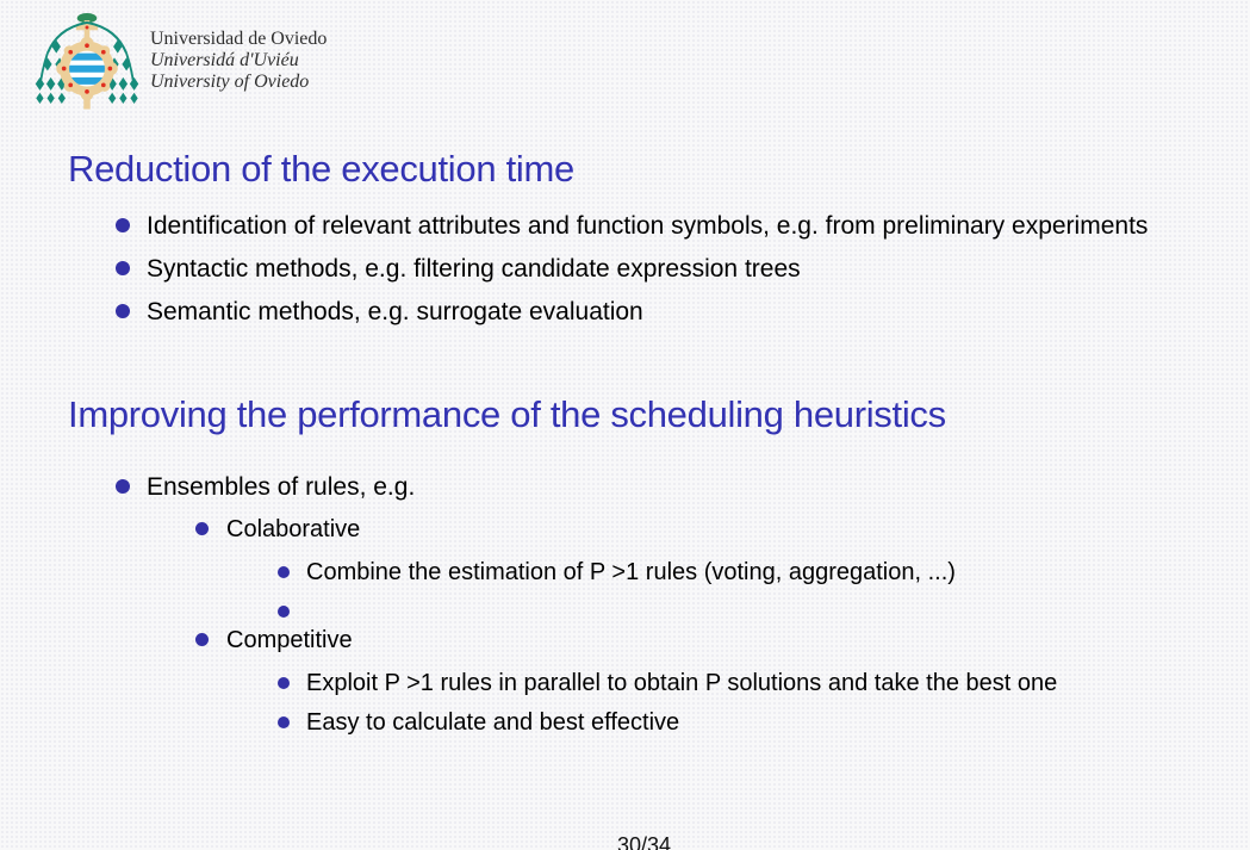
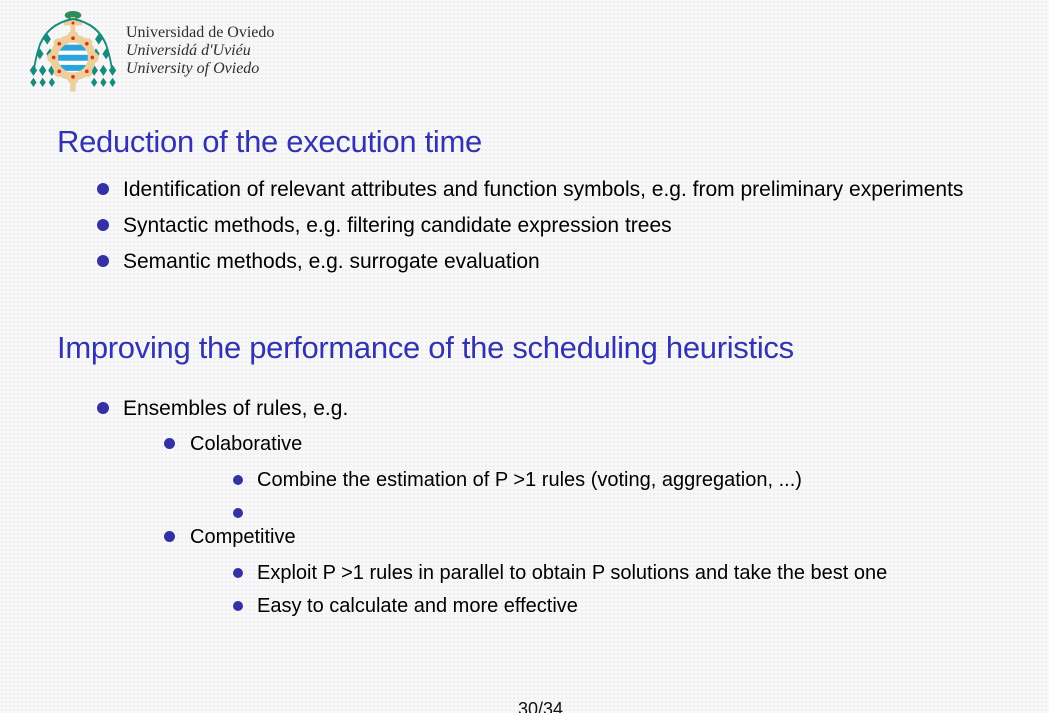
  Universidad de Oviedo
  Universidá d'Uviéu
  University of Oviedo
  Reduction of the execution time
  Identification of relevant attributes and function symbols, e.g. from preliminary experiments
  Syntactic methods, e.g. filtering candidate expression trees
  Semantic methods, e.g. surrogate evaluation
  Improving the performance of the scheduling heuristics
  Ensembles of rules, e.g.
  Colaborative
  Combine the estimation of P >1 rules (voting, aggregation, ...)
  Competitive
  Exploit P >1 rules in parallel to obtain P solutions and take the best one
- Easy to calculate and best effective
+ Easy to calculate and more effective
  30/34
